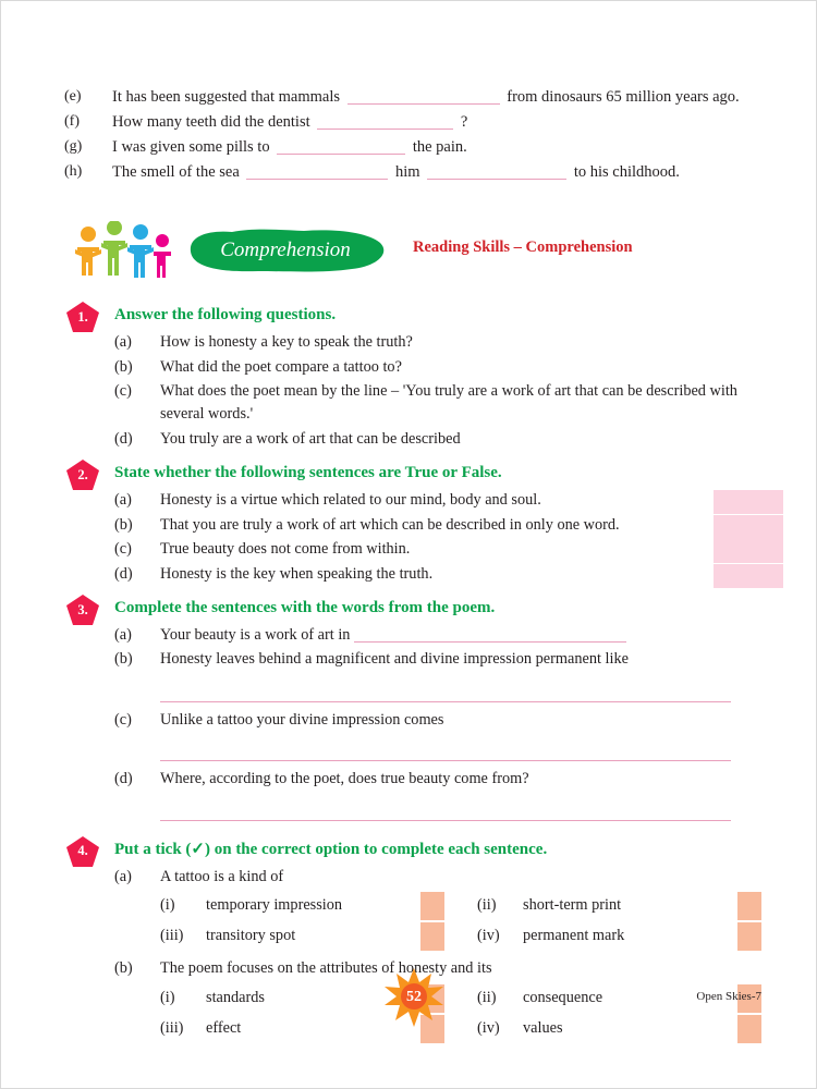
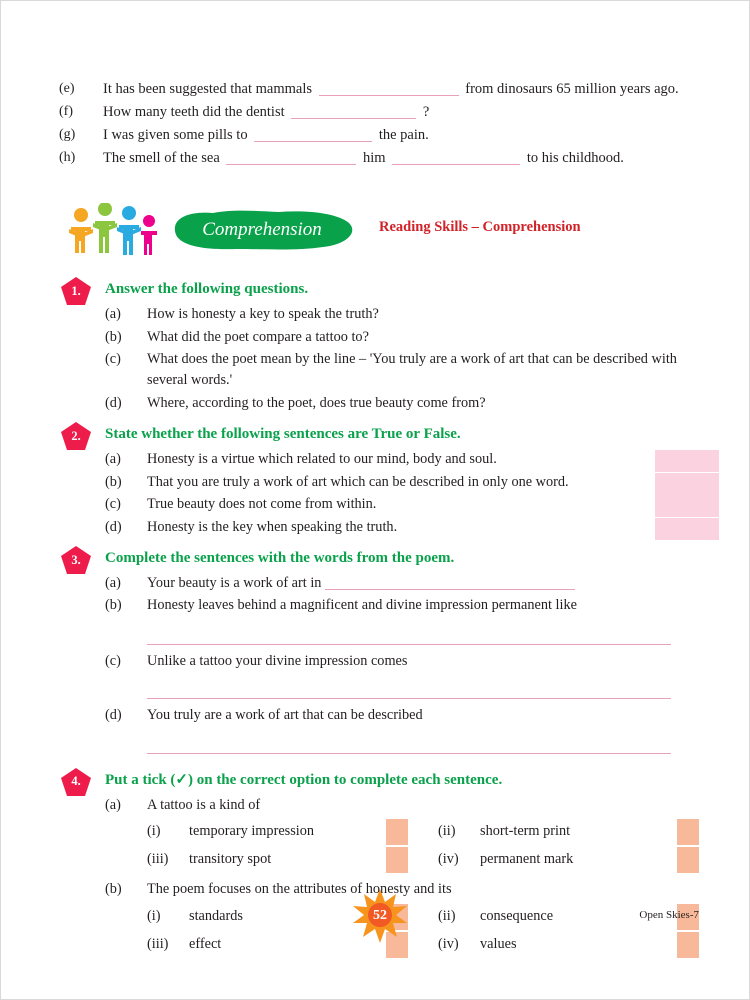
  (e)
  It has been suggested that mammals from dinosaurs 65 million years ago.
  (f)
  How many teeth did the dentist ?
  (g)
  I was given some pills to the pain.
  (h)
  The smell of the sea him to his childhood.
  Comprehension
  Reading Skills – Comprehension
  1.
  Answer the following questions.
  (a)
  How is honesty a key to speak the truth?
  (b)
  What did the poet compare a tattoo to?
  (c)
  What does the poet mean by the line – 'You truly are a work of art that can be described with several words.'
  (d)
- You truly are a work of art that can be described
+ Where, according to the poet, does true beauty come from?
  2.
  State whether the following sentences are True or False.
  (a)
  Honesty is a virtue which related to our mind, body and soul.
  (b)
  That you are truly a work of art which can be described in only one word.
  (c)
  True beauty does not come from within.
  (d)
  Honesty is the key when speaking the truth.
  3.
  Complete the sentences with the words from the poem.
  (a)
  Your beauty is a work of art in
  (b)
  Honesty leaves behind a magnificent and divine impression permanent like
  (c)
  Unlike a tattoo your divine impression comes
  (d)
- Where, according to the poet, does true beauty come from?
+ You truly are a work of art that can be described
  4.
  Put a tick (✓) on the correct option to complete each sentence.
  (a)
  A tattoo is a kind of
  (i)
  temporary impression
  (ii)
  short-term print
  (iii)
  transitory spot
  (iv)
  permanent mark
  (b)
  The poem focuses on the attributes of honesty and its
  (i)
  standards
  (ii)
  consequence
  (iii)
  effect
  (iv)
  values
  52
  Open Skies-7
